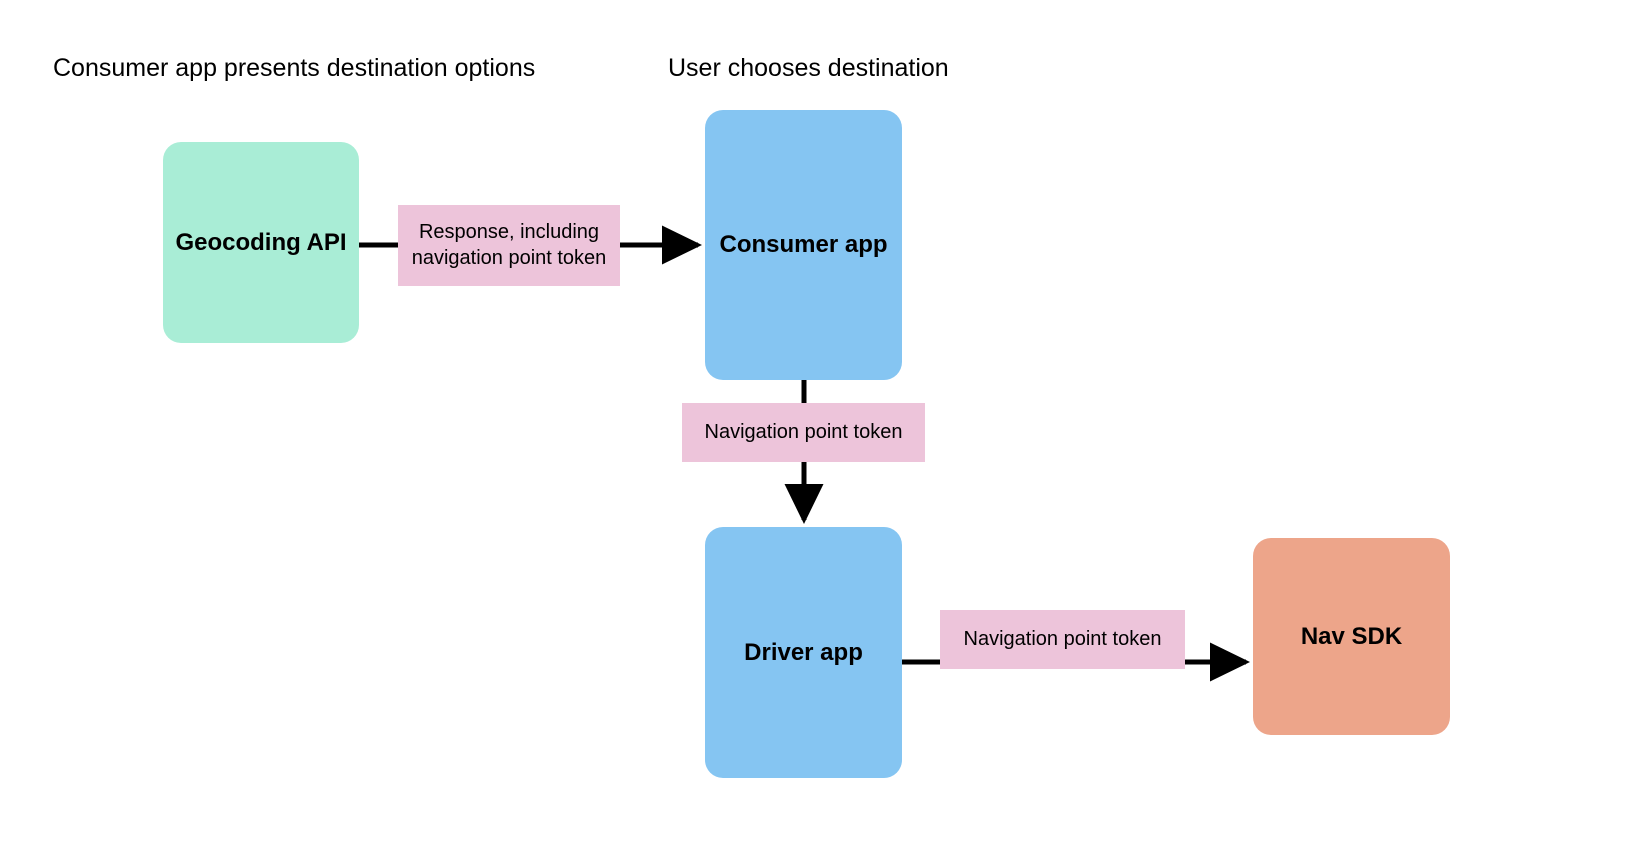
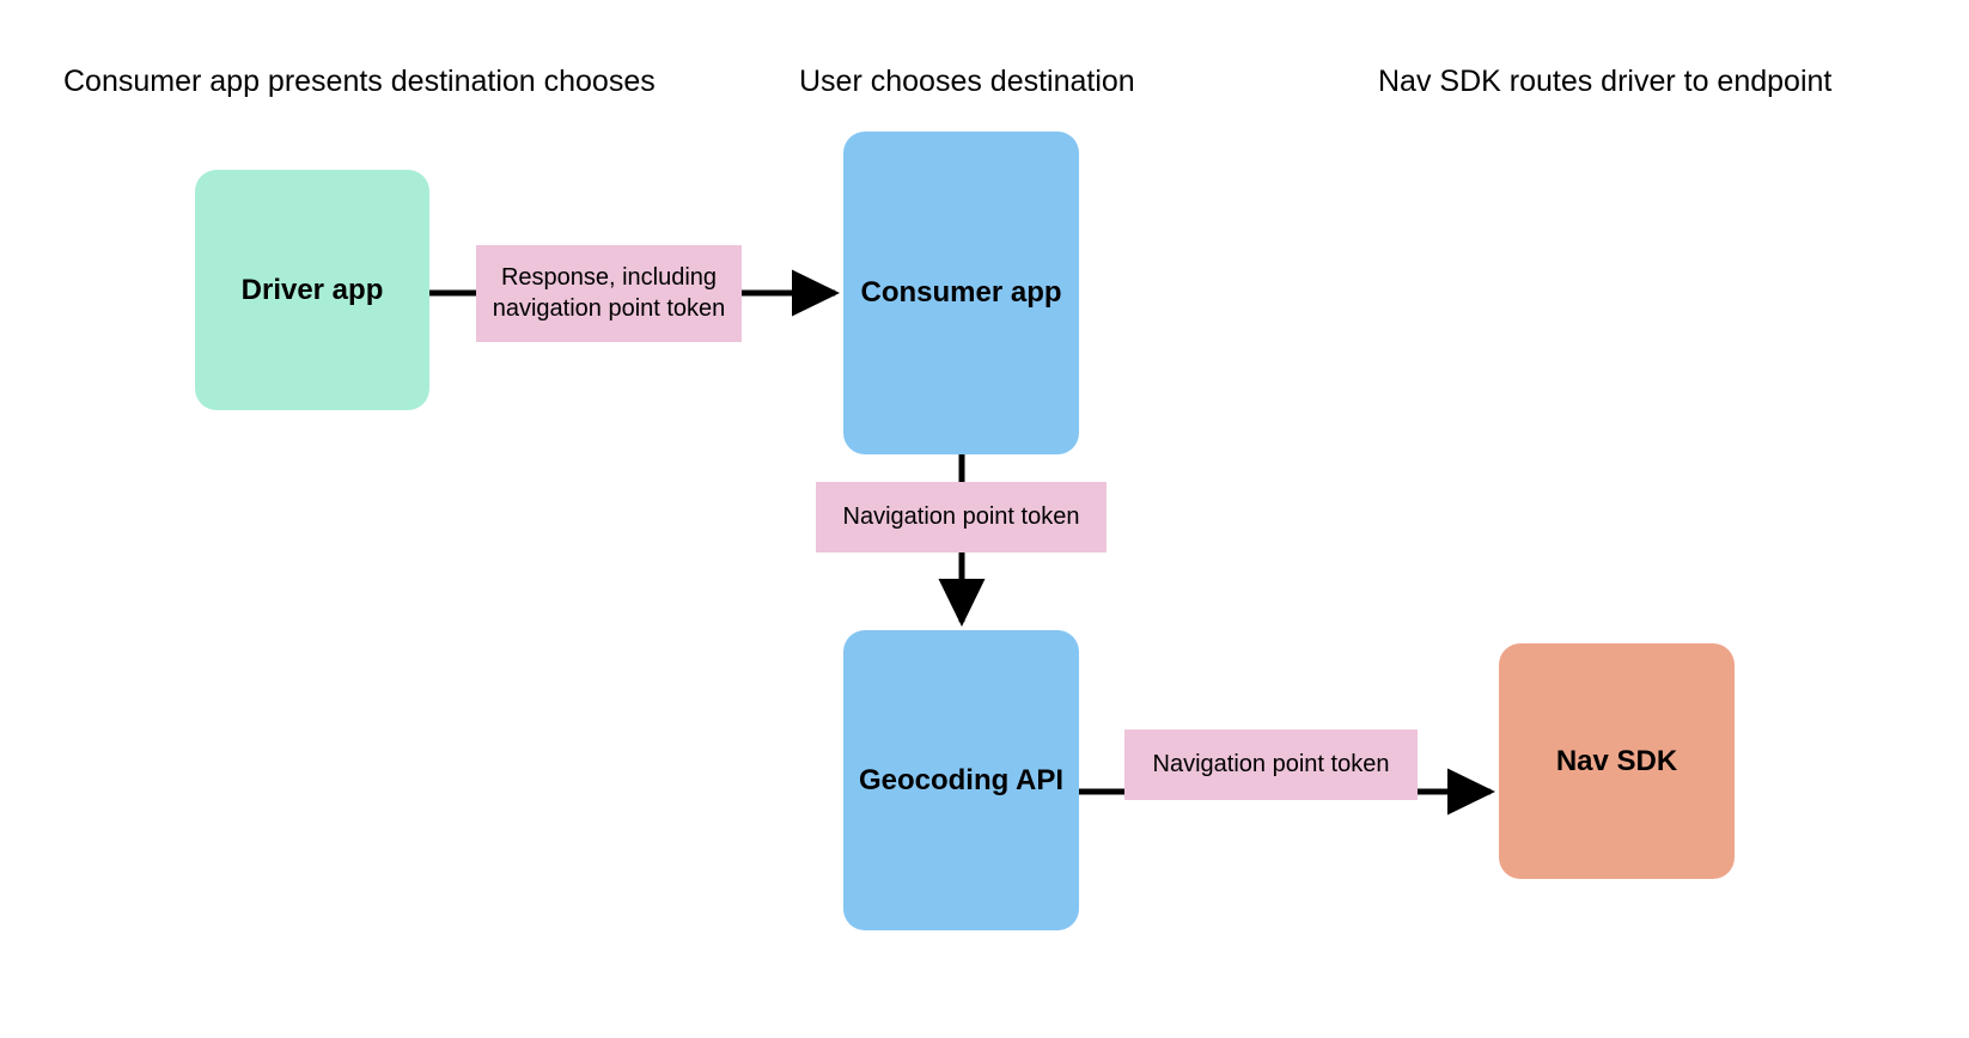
- Consumer app presents destination options
+ Consumer app presents destination chooses
  User chooses destination
+ Nav SDK routes driver to endpoint
- Geocoding API
+ Driver app
  Consumer app
- Driver app
+ Geocoding API
  Nav SDK
  Response, including navigation point token
  Navigation point token
  Navigation point token
